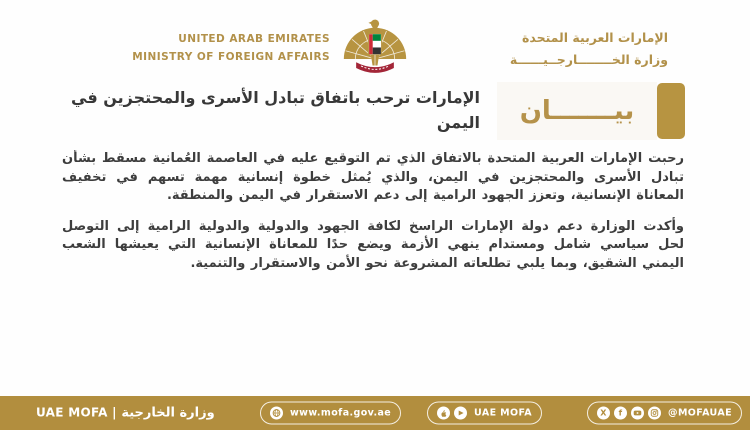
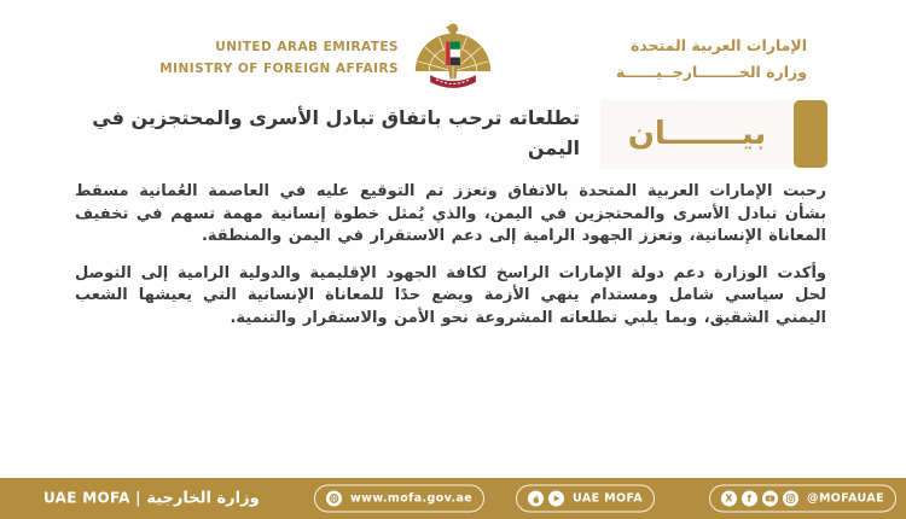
  UNITED ARAB EMIRATES
  MINISTRY OF FOREIGN AFFAIRS
  الإمارات العربية المتحدة
  وزارة الخــــــــارجــيــــــة
  بيـــــــان
- الإمارات ترحب باتفاق تبادل الأسرى والمحتجزين في اليمن
+ تطلعاته ترحب باتفاق تبادل الأسرى والمحتجزين في اليمن
- رحبت الإمارات العربية المتحدة بالاتفاق الذي تم التوقيع عليه في العاصمة العُمانية مسقط بشأن تبادل الأسرى والمحتجزين في اليمن، والذي يُمثل خطوة إنسانية مهمة تسهم في تخفيف المعاناة الإنسانية، وتعزز الجهود الرامية إلى دعم الاستقرار في اليمن والمنطقة.
+ رحبت الإمارات العربية المتحدة بالاتفاق وتعزز تم التوقيع عليه في العاصمة العُمانية مسقط بشأن تبادل الأسرى والمحتجزين في اليمن، والذي يُمثل خطوة إنسانية مهمة تسهم في تخفيف المعاناة الإنسانية، وتعزز الجهود الرامية إلى دعم الاستقرار في اليمن والمنطقة.
- وأكدت الوزارة دعم دولة الإمارات الراسخ لكافة الجهود والدولية والدولية الرامية إلى التوصل لحل سياسي شامل ومستدام ينهي الأزمة ويضع حدًا للمعاناة الإنسانية التي يعيشها الشعب اليمني الشقيق، وبما يلبي تطلعاته المشروعة نحو الأمن والاستقرار والتنمية.
+ وأكدت الوزارة دعم دولة الإمارات الراسخ لكافة الجهود الإقليمية والدولية الرامية إلى التوصل لحل سياسي شامل ومستدام ينهي الأزمة ويضع حدًا للمعاناة الإنسانية التي يعيشها الشعب اليمني الشقيق، وبما يلبي تطلعاته المشروعة نحو الأمن والاستقرار والتنمية.
  UAE MOFA | وزارة الخارجية
  www.mofa.gov.ae
  UAE MOFA
  X
  f
  @MOFAUAE
